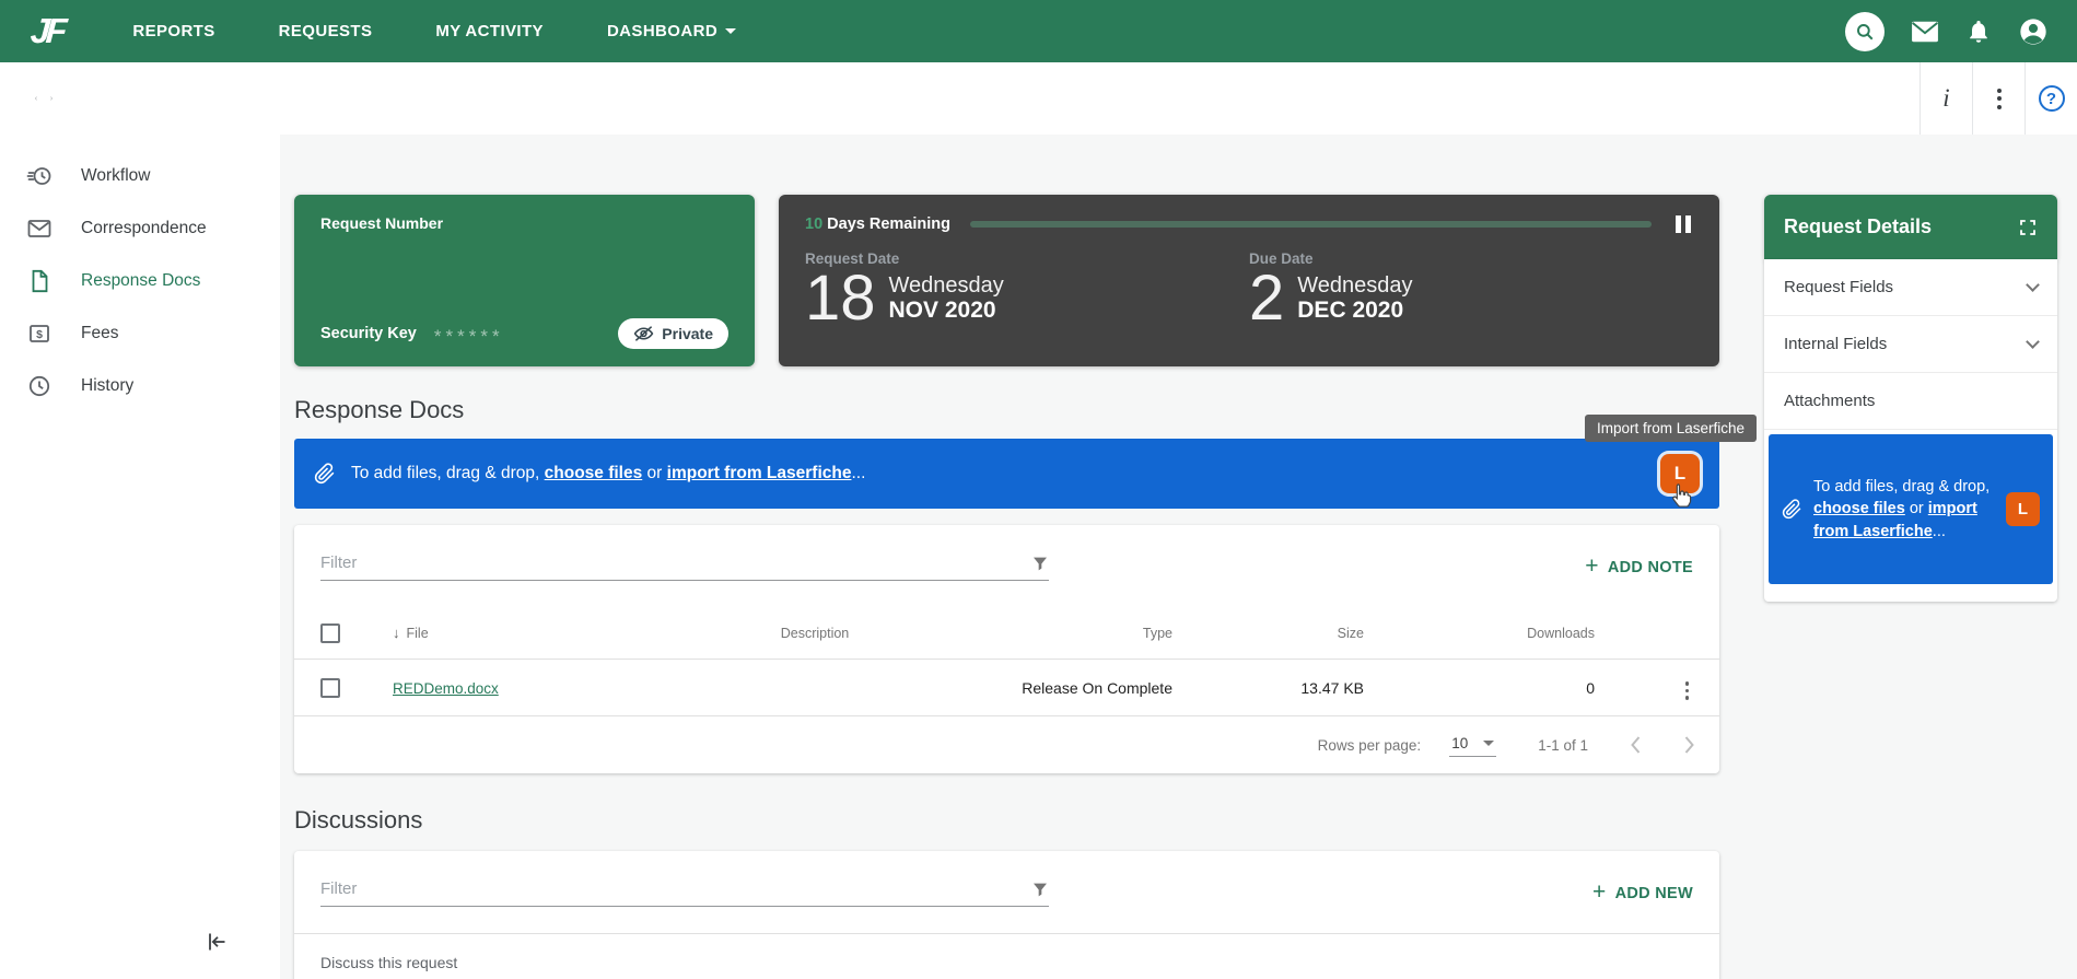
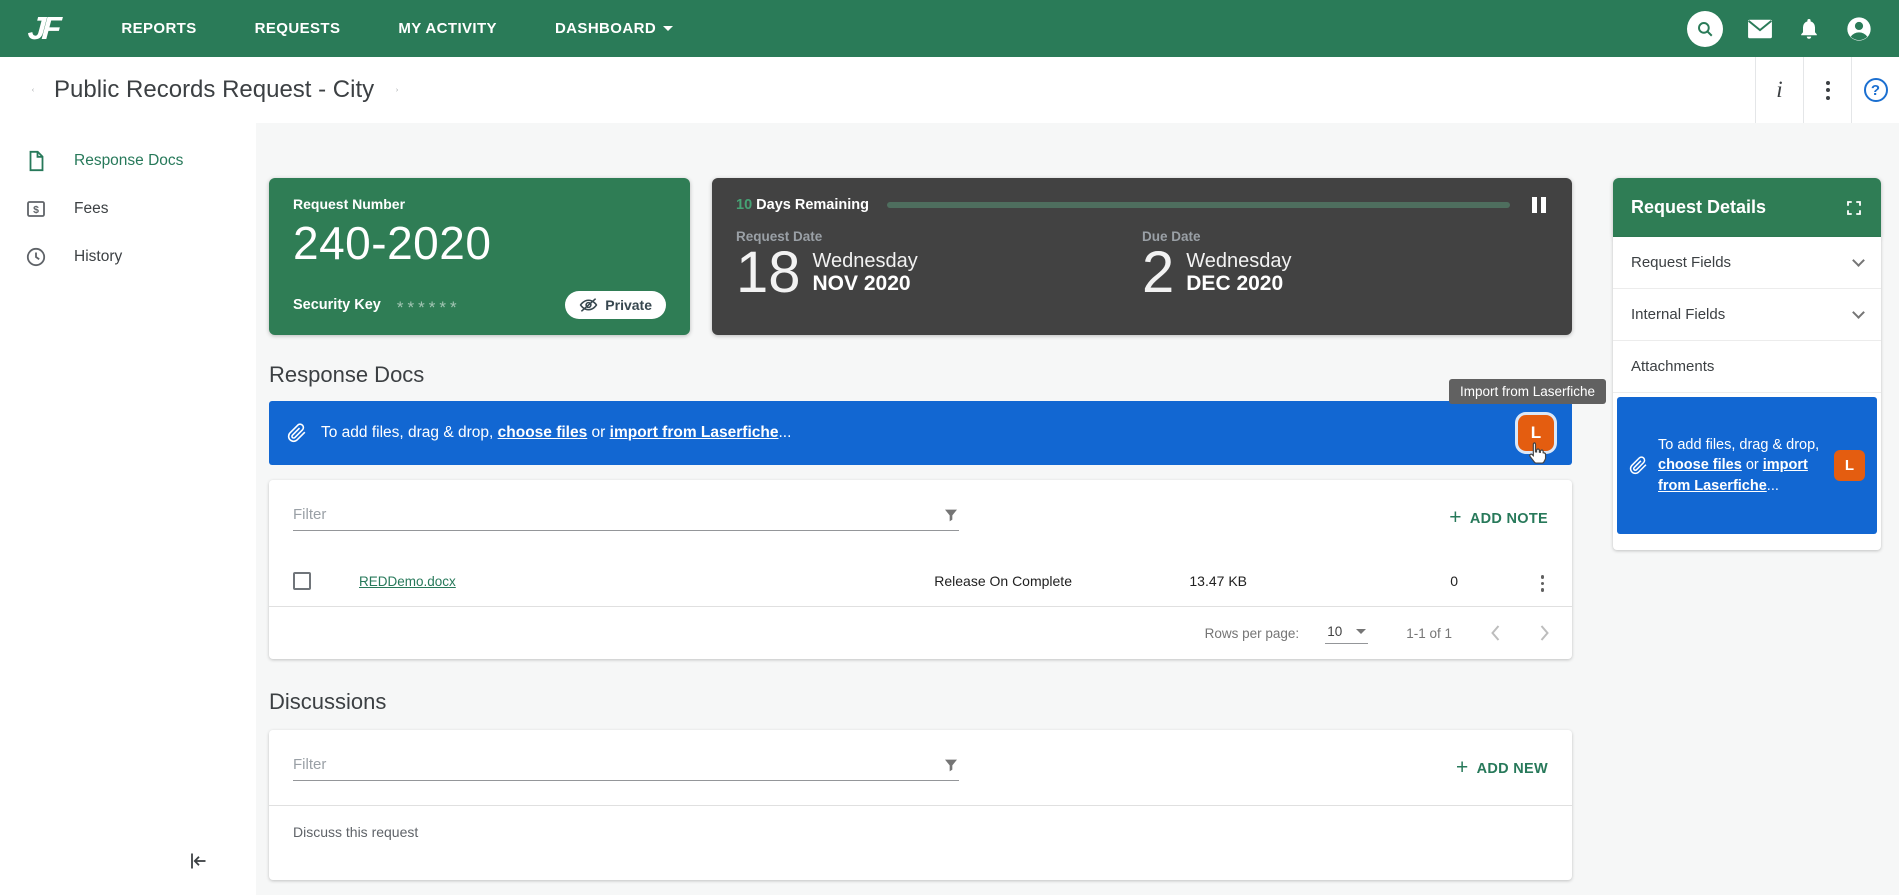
  REPORTS
  REQUESTS
  MY ACTIVITY
  DASHBOARD
+ Public Records Request - City
  i
  ?
- Workflow
- Correspondence
  Response Docs
  $
  Fees
  History
  Request Number
+ 240-2020
  Security Key
  ******
  Private
  10 Days Remaining
  Request Date
  18
  Wednesday
  NOV 2020
  Due Date
  2
  Wednesday
  DEC 2020
  Response Docs
  To add files, drag & drop, choose files or import from Laserfiche...
  L
  Import from Laserfiche
  Filter
  +
  ADD NOTE
- ↓ File
- Description
- Type
- Size
- Downloads
  REDDemo.docx
  Release On Complete
  13.47 KB
  0
  Rows per page:
  10
  1-1 of 1
  Discussions
  Filter
  +
  ADD NEW
  Discuss this request
  Request Details
  Request Fields
  Internal Fields
  Attachments
  To add files, drag & drop, choose files or import from Laserfiche...
  L
